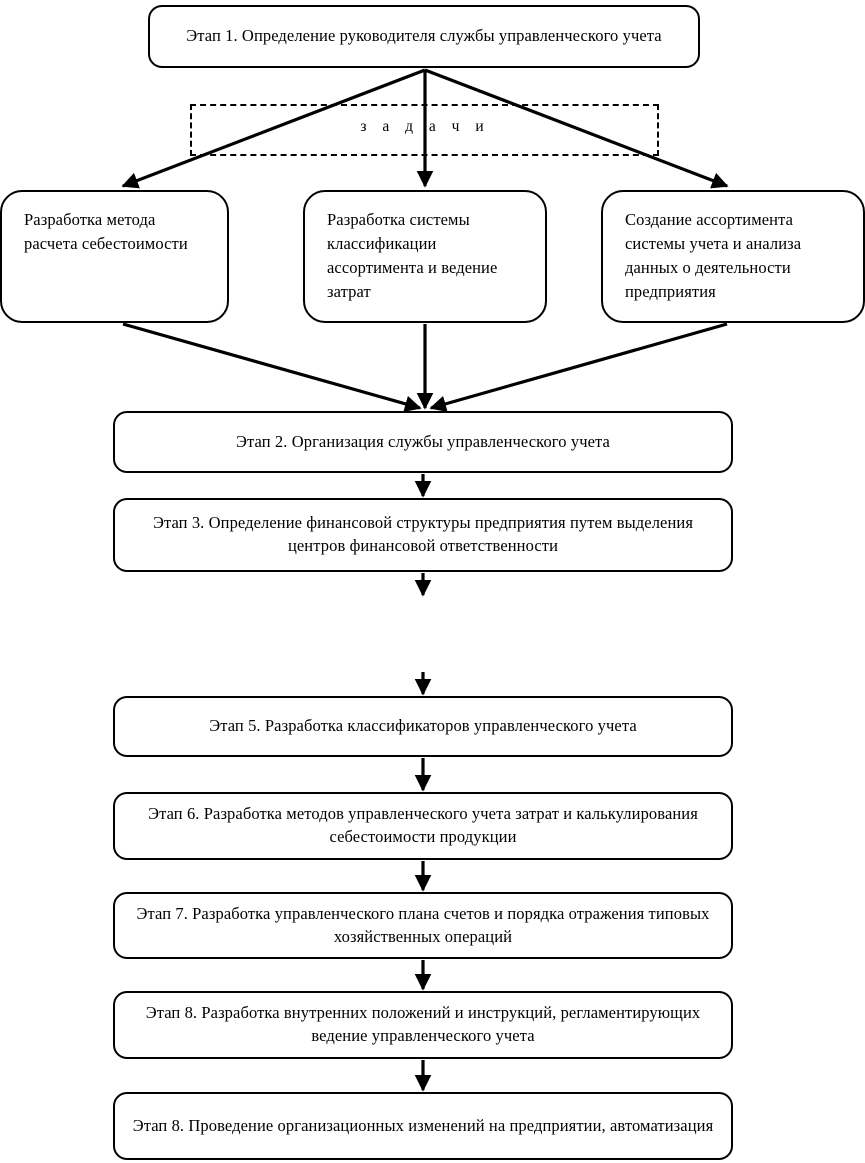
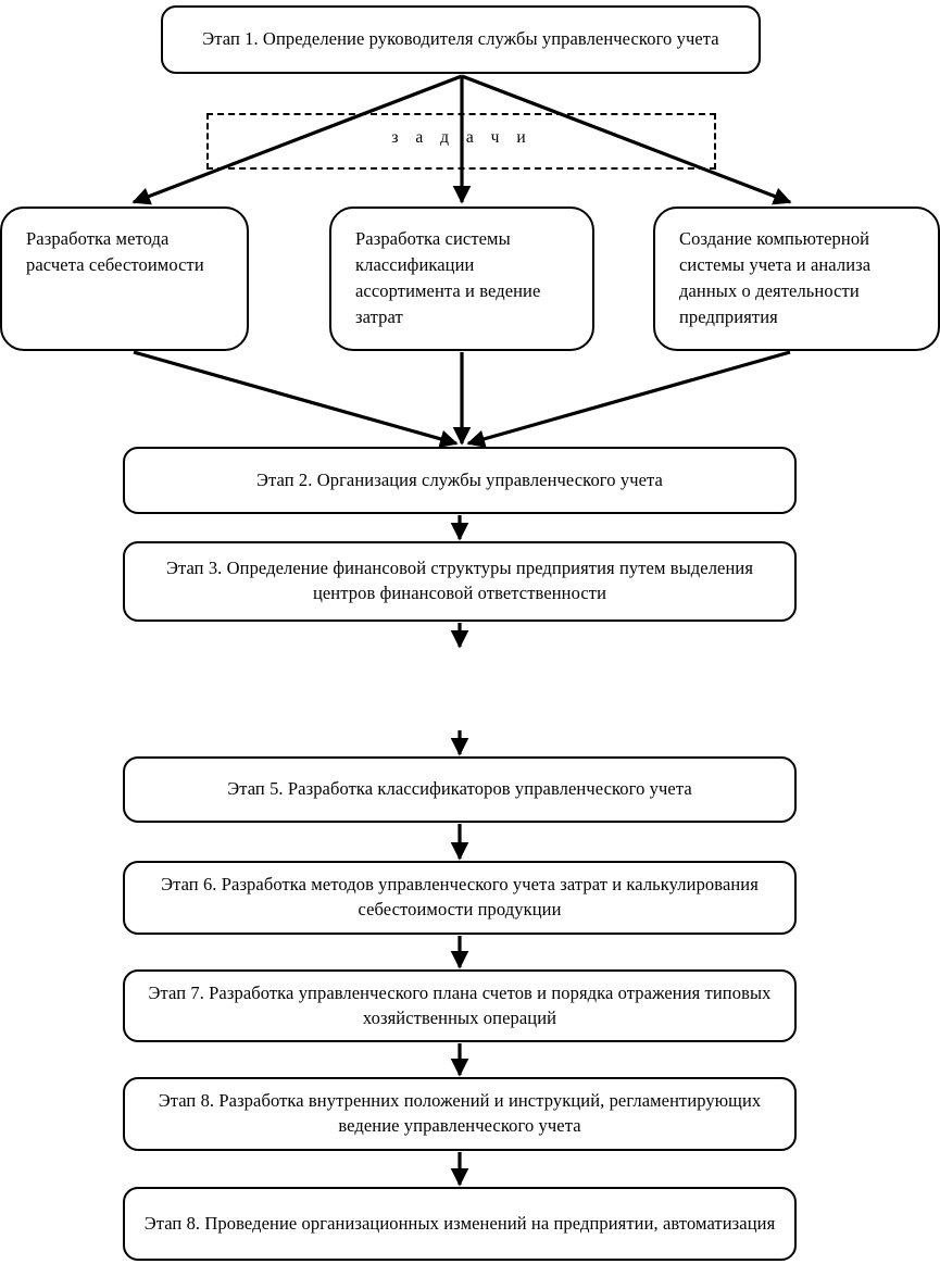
  Этап 1. Определение руководителя службы управленческого учета
  з а д а ч и
  Разработка метода расчета себестоимости
  Разработка системы классификации ассортимента и ведение затрат
- Создание ассортимента системы учета и анализа данных о деятельности предприятия
+ Создание компьютерной системы учета и анализа данных о деятельности предприятия
  Этап 2. Организация службы управленческого учета
  Этап 3. Определение финансовой структуры предприятия путем выделения центров финансовой ответственности
  Этап 5. Разработка классификаторов управленческого учета
  Этап 6. Разработка методов управленческого учета затрат и калькулирования себестоимости продукции
  Этап 7. Разработка управленческого плана счетов и порядка отражения типовых хозяйственных операций
  Этап 8. Разработка внутренних положений и инструкций, регламентирующих ведение управленческого учета
  Этап 8. Проведение организационных изменений на предприятии, автоматизация
